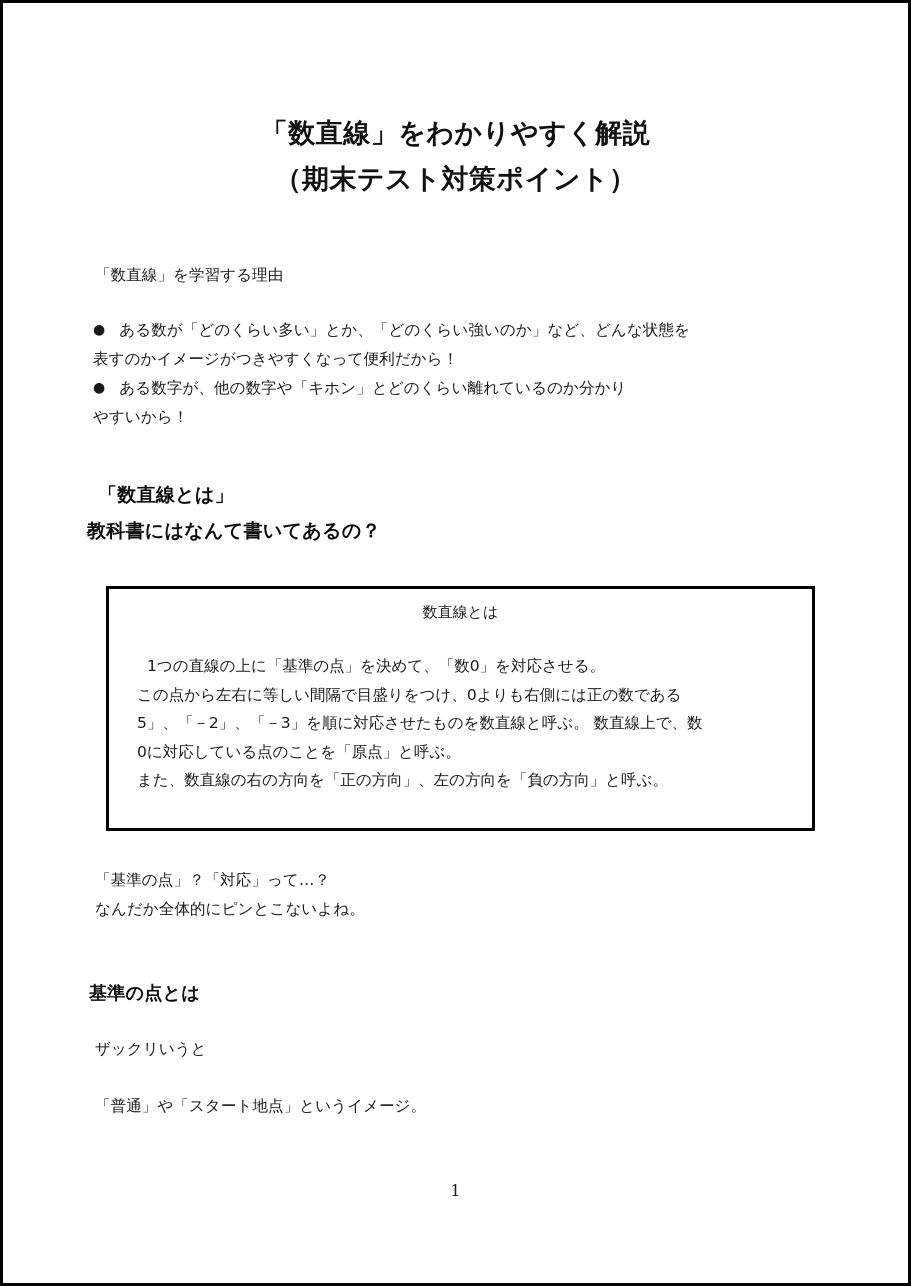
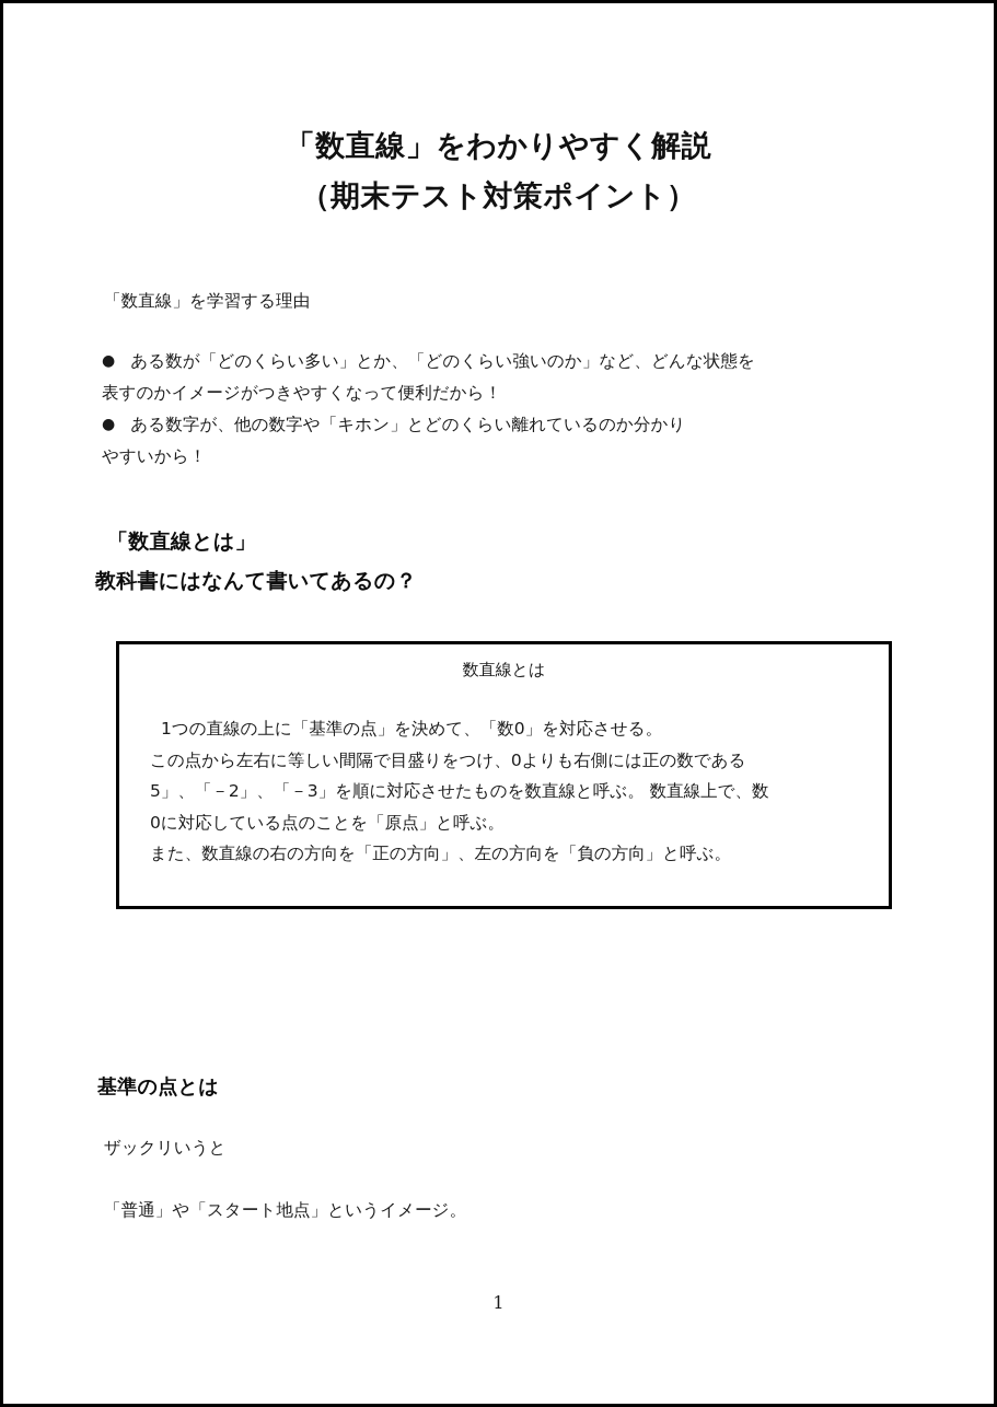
  「数直線」をわかりやすく解説
  （期末テスト対策ポイント）
  「数直線」を学習する理由
  ● ある数が「どのくらい多い」とか、「どのくらい強いのか」など、どんな状態を
  表すのかイメージがつきやすくなって便利だから！
  ● ある数字が、他の数字や「キホン」とどのくらい離れているのか分かり
  やすいから！
  「数直線とは」
  教科書にはなんて書いてあるの？
  数直線とは
  1つの直線の上に「基準の点」を決めて、「数0」を対応させる。
  この点から左右に等しい間隔で目盛りをつけ、0よりも右側には正の数である
  5」、「－2」、「－3」を順に対応させたものを数直線と呼ぶ。 数直線上で、数
  0に対応している点のことを「原点」と呼ぶ。
  また、数直線の右の方向を「正の方向」、左の方向を「負の方向」と呼ぶ。
- 「基準の点」？「対応」って…？
- なんだか全体的にピンとこないよね。
  基準の点とは
  ザックリいうと
  「普通」や「スタート地点」というイメージ。
  1
